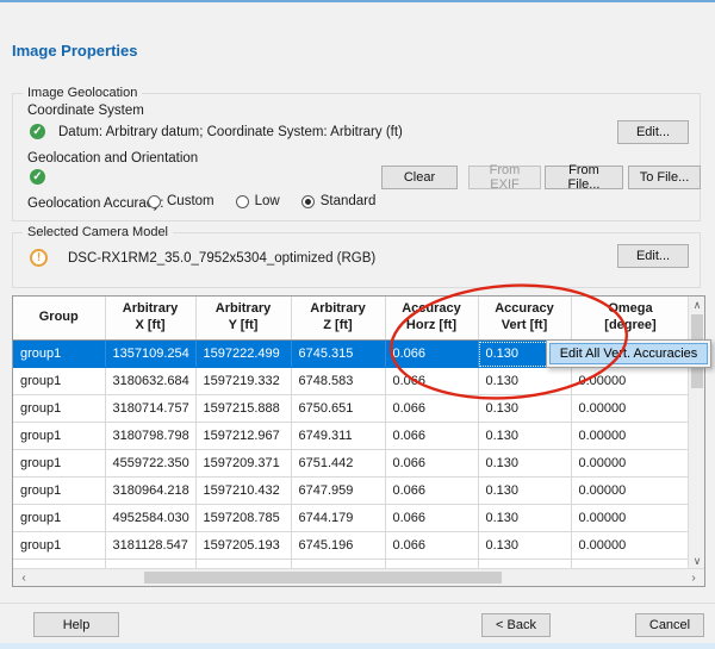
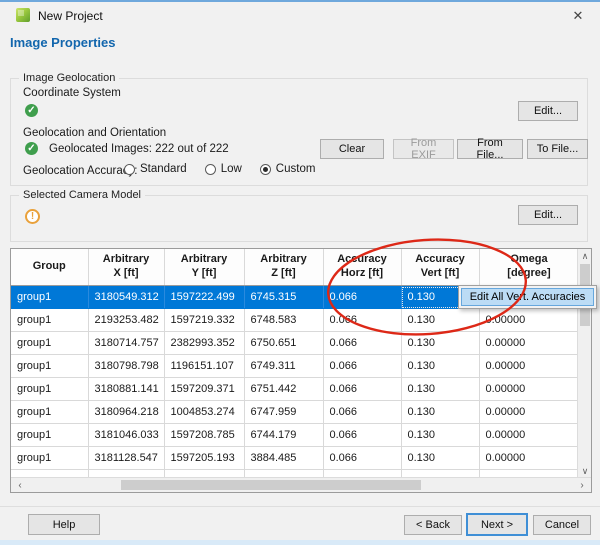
+ New Project
+ ✕
  Image Properties
  Image Geolocation
  Coordinate System
  ✓
- Datum: Arbitrary datum; Coordinate System: Arbitrary (ft)
  Edit...
  Geolocation and Orientation
  ✓
+ Geolocated Images: 222 out of 222
  Clear
  From EXIF
  From File...
  To File...
  Geolocation Accura:
- Custom
+ Standard
  Low
- Standard
+ Custom
  Selected Camera Model
  !
- DSC-RX1RM2_35.0_7952x5304_optimized (RGB)
  Edit...
  Group	ArbitraryX [ft]	ArbitraryY [ft]	ArbitraryZ [ft]	AcuracyHorz [ft]	AccuracyVert [ft]	mega[degree]
- group1	1357109.254	1597222.499	6745.315	0.066	0.130
+ group1	3180549.312	1597222.499	6745.315	0.066	0.130
- group1	3180632.684	1597219.332	6748.583	0.06	0.130	.00000
+ group1	2193253.482	1597219.332	6748.583	0.06	0.130	.00000
- group1	3180714.757	1597215.888	6750.651	0.066	0.130	0.00000
+ group1	3180714.757	2382993.352	6750.651	0.066	0.130	0.00000
- group1	3180798.798	1597212.967	6749.311	0.066	0.130	0.00000
+ group1	3180798.798	1196151.107	6749.311	0.066	0.130	0.00000
- group1	4559722.350	1597209.371	6751.442	0.066	0.130	0.00000
+ group1	3180881.141	1597209.371	6751.442	0.066	0.130	0.00000
- group1	3180964.218	1597210.432	6747.959	0.066	0.130	0.00000
+ group1	3180964.218	1004853.274	6747.959	0.066	0.130	0.00000
- group1	4952584.030	1597208.785	6744.179	0.066	0.130	0.00000
+ group1	3181046.033	1597208.785	6744.179	0.066	0.130	0.00000
- group1	3181128.547	1597205.193	6745.196	0.066	0.130	0.00000
+ group1	3181128.547	1597205.193	3884.485	0.066	0.130	0.00000
  ∧
  ∨
  ‹
  ›
  Edit All Vet. Accuracies
  Help
  < Back
+ Next >
  Cancel
